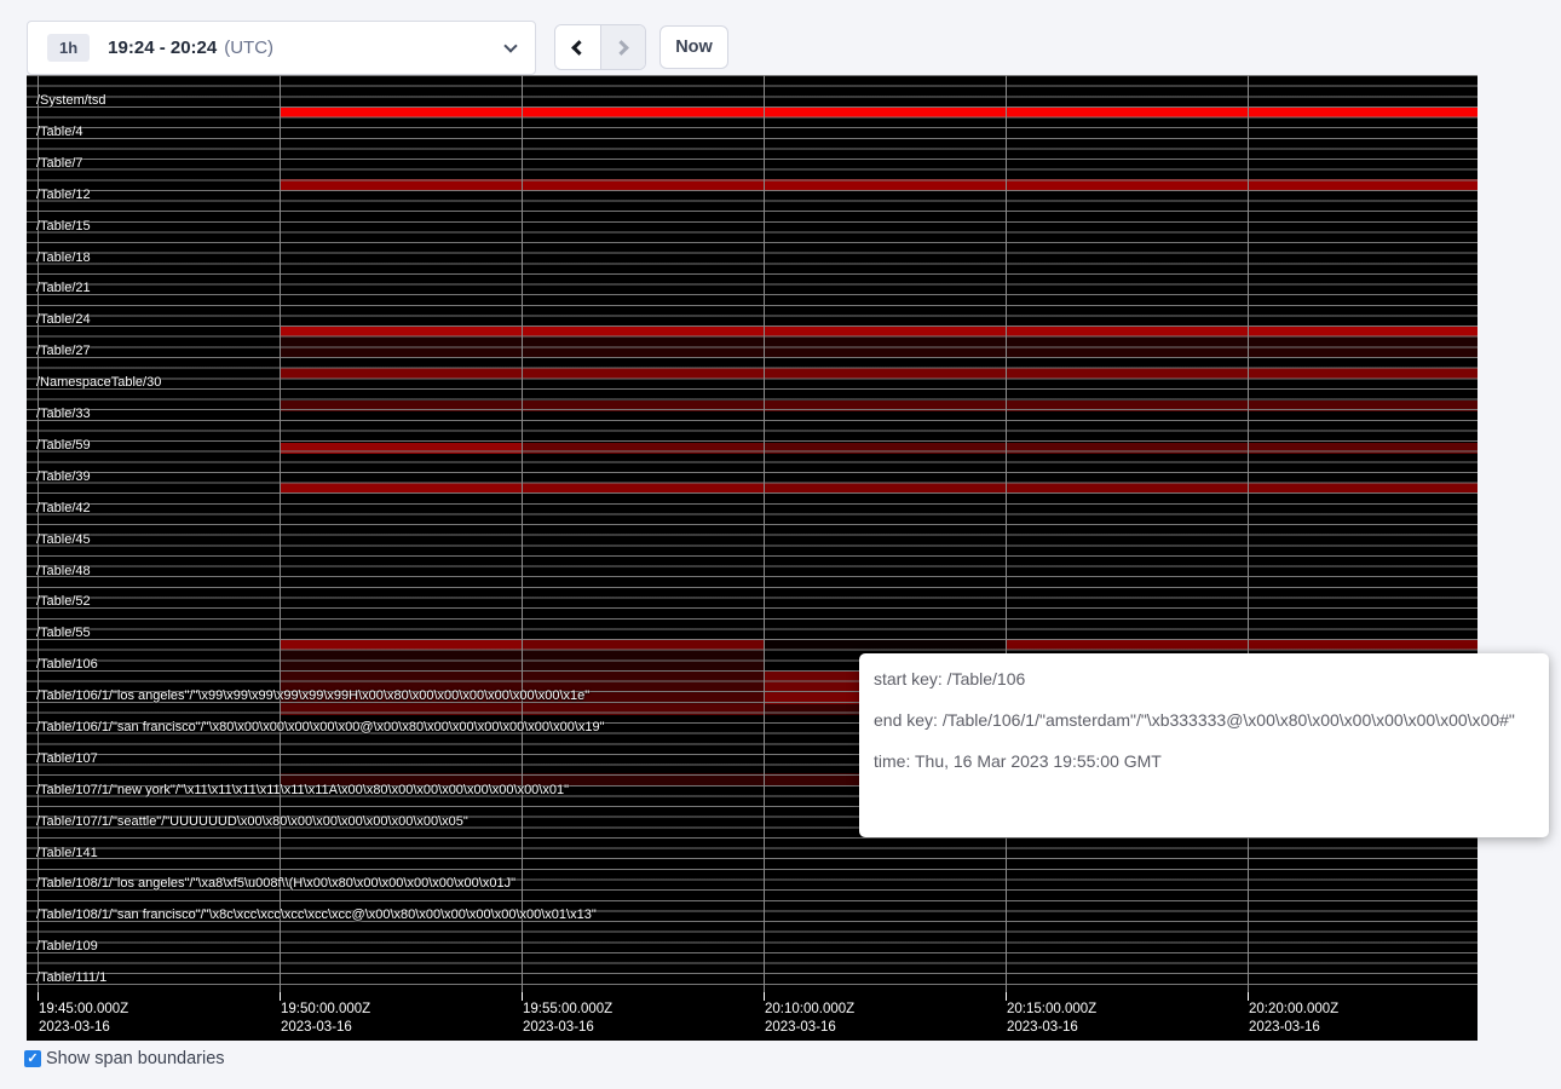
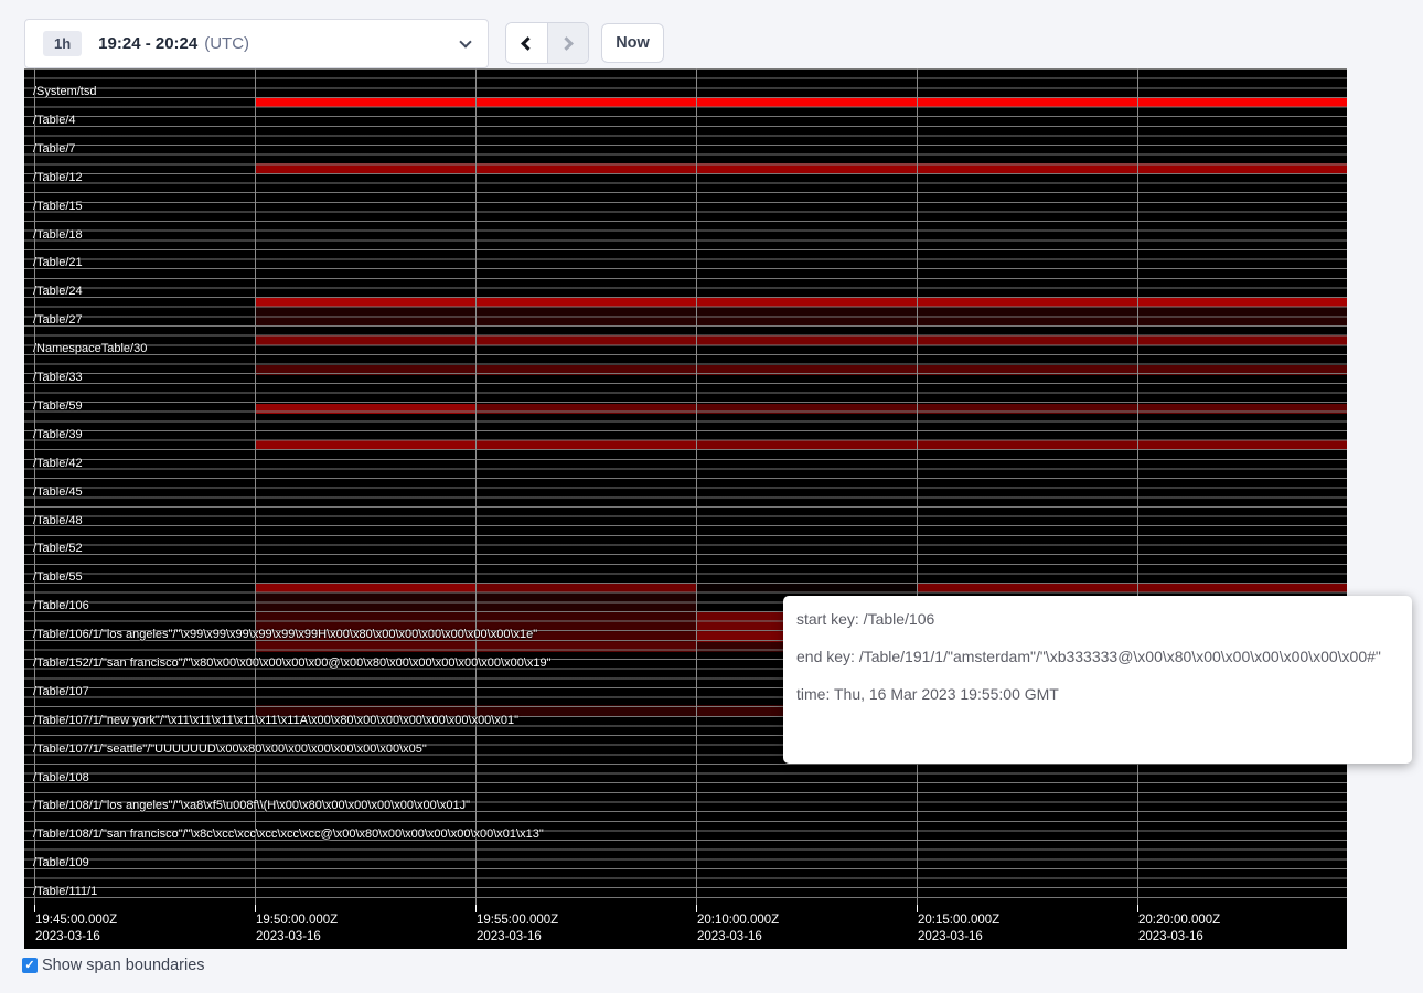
  1h
  19:24 - 20:24
  (UTC)
  Now
  /System/tsd
  /Table/4
  /Table/7
  /Table/12
  /Table/15
  /Table/18
  /Table/21
  /Table/24
  /Table/27
  /NamespaceTable/30
  /Table/33
  /Table/59
  /Table/39
  /Table/42
  /Table/45
  /Table/48
  /Table/52
  /Table/55
  /Table/106
  /Table/106/1/"los angeles"/"\x99\x99\x99\x99\x99\x99H\x00\x80\x00\x00\x00\x00\x00\x00\x1e"
- /Table/106/1/"san francisco"/"\x80\x00\x00\x00\x00\x00@\x00\x80\x00\x00\x00\x00\x00\x00\x19"
+ /Table/152/1/"san francisco"/"\x80\x00\x00\x00\x00\x00@\x00\x80\x00\x00\x00\x00\x00\x00\x19"
  /Table/107
  /Table/107/1/"new york"/"\x11\x11\x11\x11\x11\x11A\x00\x80\x00\x00\x00\x00\x00\x00\x01"
  /Table/107/1/"seattle"/"UUUUUUD\x00\x80\x00\x00\x00\x00\x00\x00\x05"
- /Table/141
+ /Table/108
  /Table/108/1/"los angeles"/"\xa8\xf5\u008f\\(H\x00\x80\x00\x00\x00\x00\x00\x01J"
  /Table/108/1/"san francisco"/"\x8c\xcc\xcc\xcc\xcc\xcc@\x00\x80\x00\x00\x00\x00\x00\x01\x13"
  /Table/109
  /Table/111/1
  19:45:00.000Z
  2023-03-16
  19:50:00.000Z
  2023-03-16
  19:55:00.000Z
  2023-03-16
  20:10:00.000Z
  2023-03-16
  20:15:00.000Z
  2023-03-16
  20:20:00.000Z
  2023-03-16
  start key: /Table/106
- end key: /Table/106/1/"amsterdam"/"\xb333333@\x00\x80\x00\x00\x00\x00\x00\x00#"
+ end key: /Table/191/1/"amsterdam"/"\xb333333@\x00\x80\x00\x00\x00\x00\x00\x00#"
  time: Thu, 16 Mar 2023 19:55:00 GMT
  Show span boundaries
